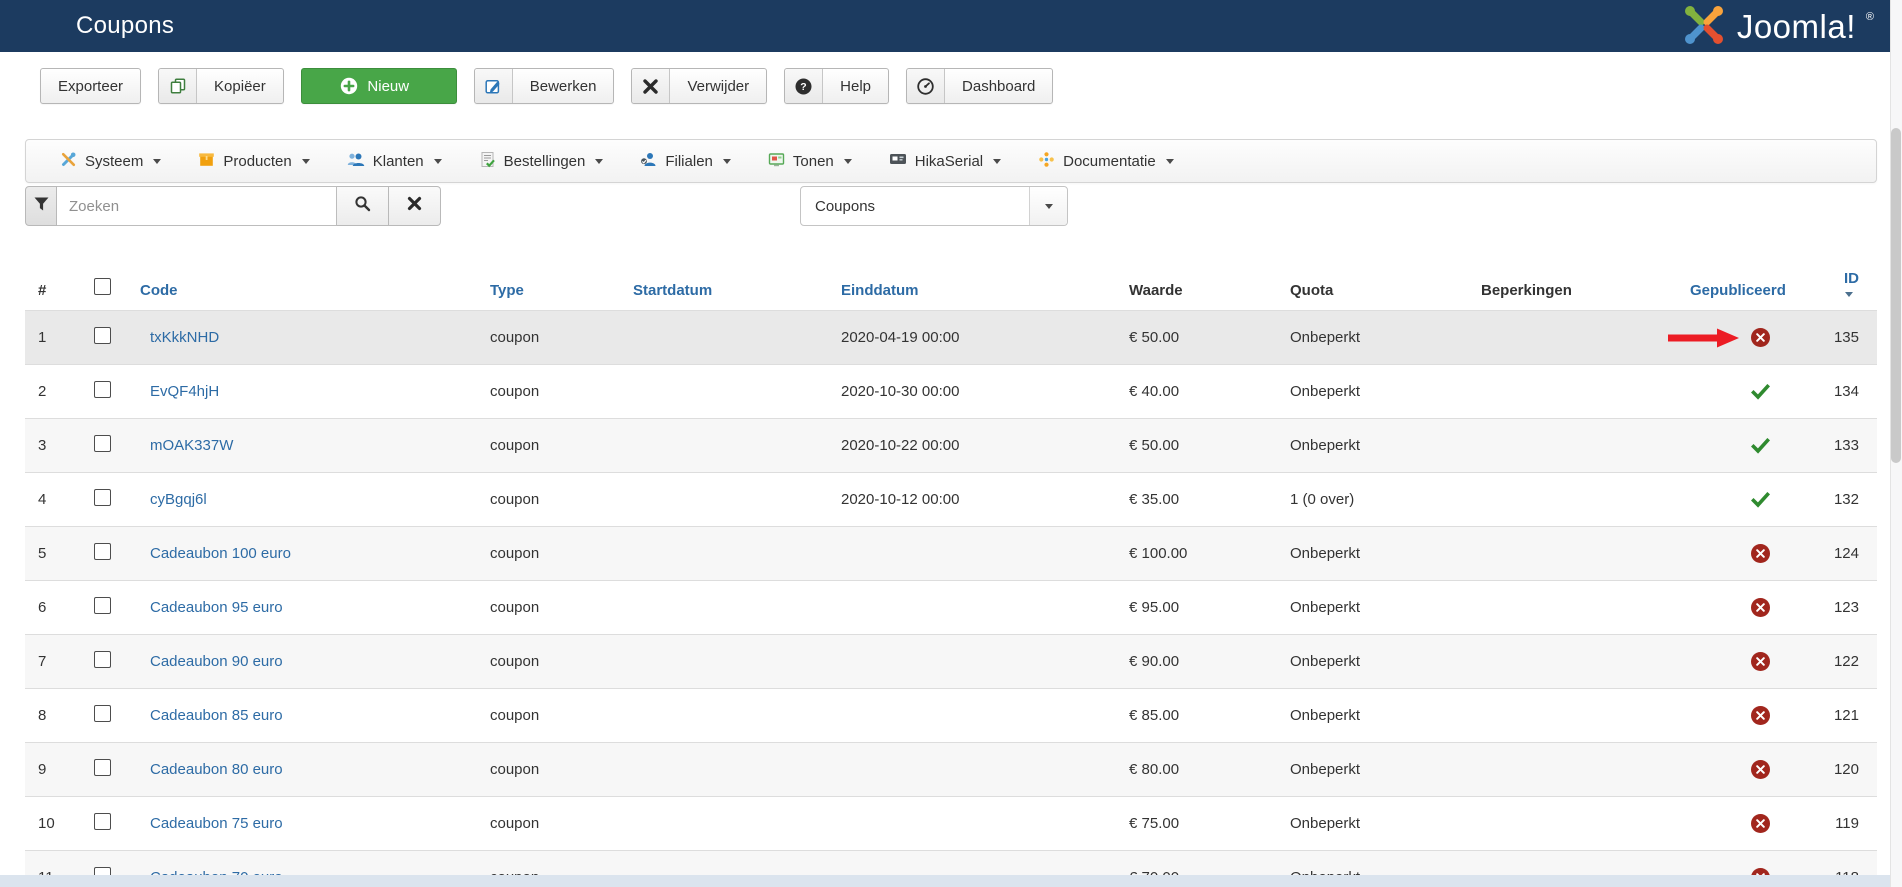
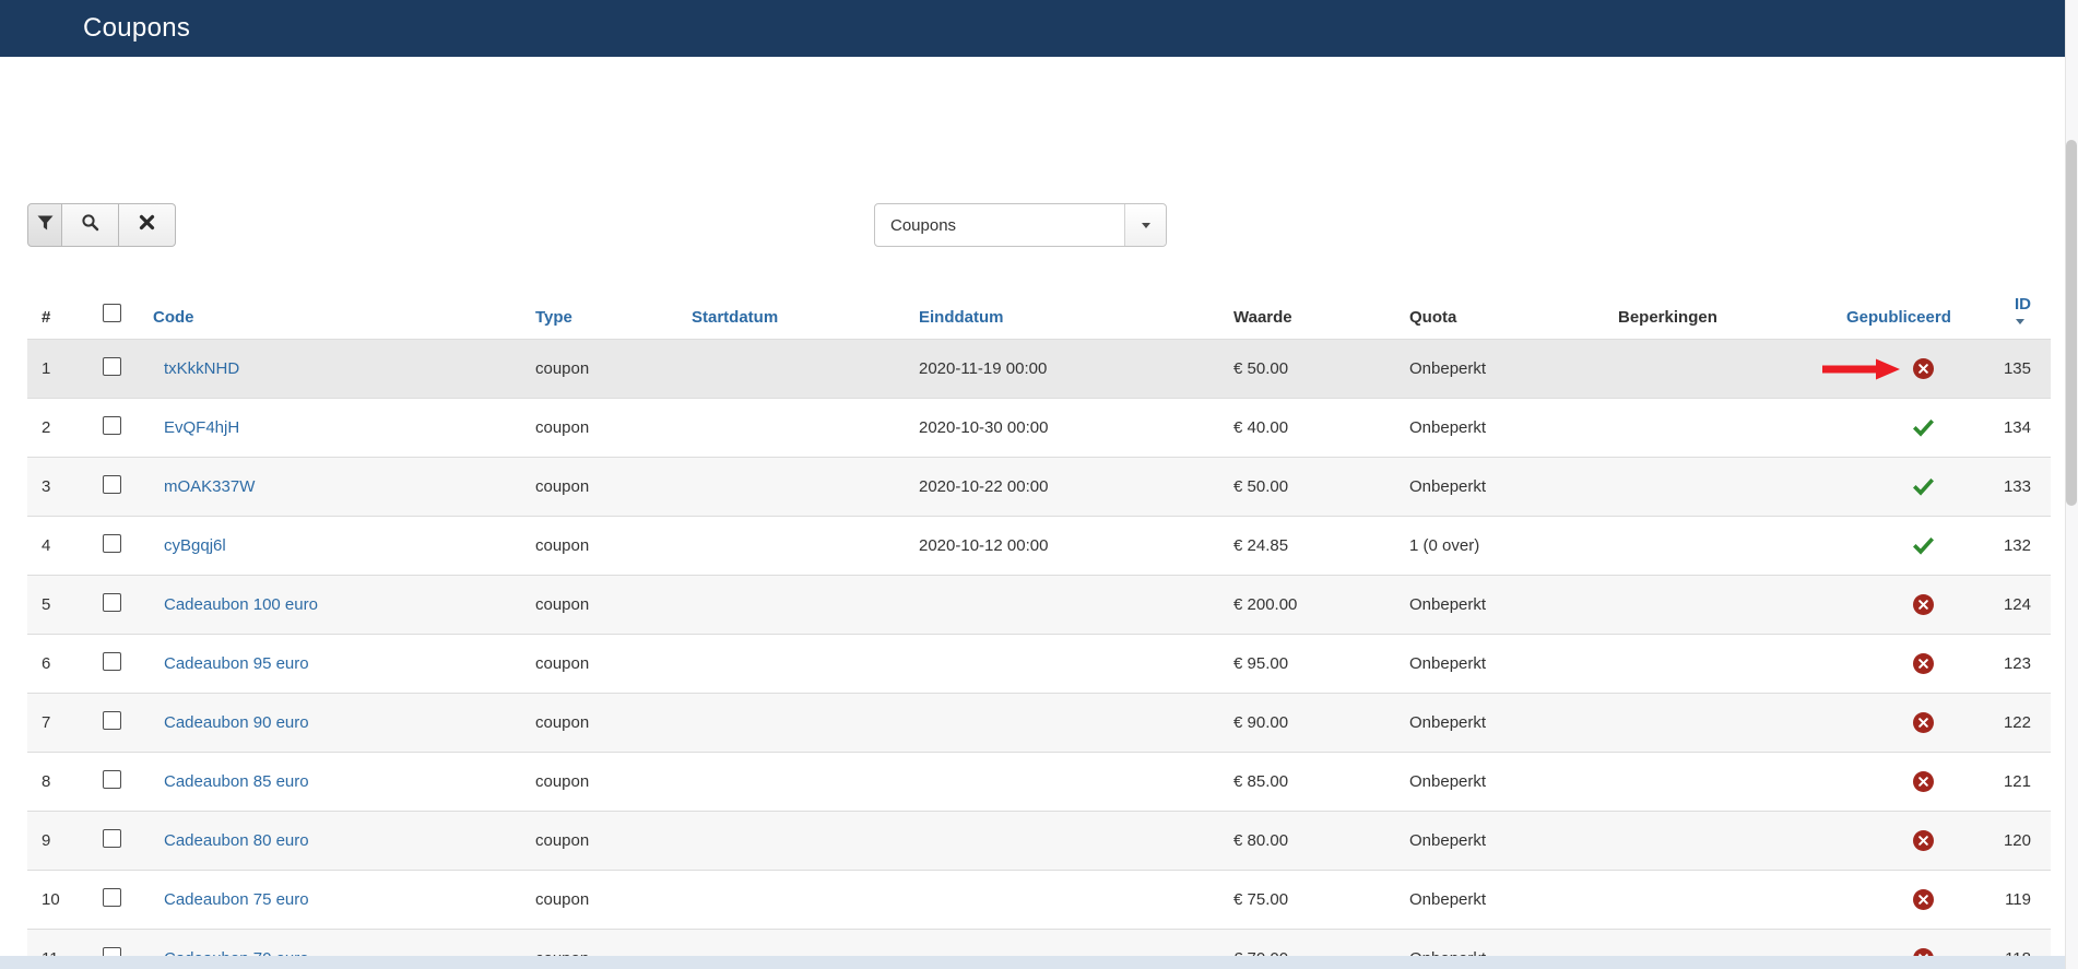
  Coupons
- Joomla!
- ®
- Exporteer
- Kopiëer
- Nieuw
- Bewerken
- Verwijder
- ?
- Help
- Dashboard
- Systeem
- Producten
- Klanten
- Bestellingen
- Filialen
- Tonen
- HikaSerial
- Documentatie
- Zoeken
  Coupons
  #
  Code
  Type
  Startdatum
  Einddatum
  Waarde
  Quota
  Beperkingen
  Gepubliceerd
  ID
  1
  txKkkNHD
  coupon
- 2020-04-19 00:00
+ 2020-11-19 00:00
  € 50.00
  Onbeperkt
  135
  2
  EvQF4hjH
  coupon
  2020-10-30 00:00
  € 40.00
  Onbeperkt
  134
  3
  mOAK337W
  coupon
  2020-10-22 00:00
  € 50.00
  Onbeperkt
  133
  4
  cyBgqj6l
  coupon
  2020-10-12 00:00
- € 35.00
+ € 24.85
  1 (0 over)
  132
  5
  Cadeaubon 100 euro
  coupon
- € 100.00
+ € 200.00
  Onbeperkt
  124
  6
  Cadeaubon 95 euro
  coupon
  € 95.00
  Onbeperkt
  123
  7
  Cadeaubon 90 euro
  coupon
  € 90.00
  Onbeperkt
  122
  8
  Cadeaubon 85 euro
  coupon
  € 85.00
  Onbeperkt
  121
  9
  Cadeaubon 80 euro
  coupon
  € 80.00
  Onbeperkt
  120
  10
  Cadeaubon 75 euro
  coupon
  € 75.00
  Onbeperkt
  119
